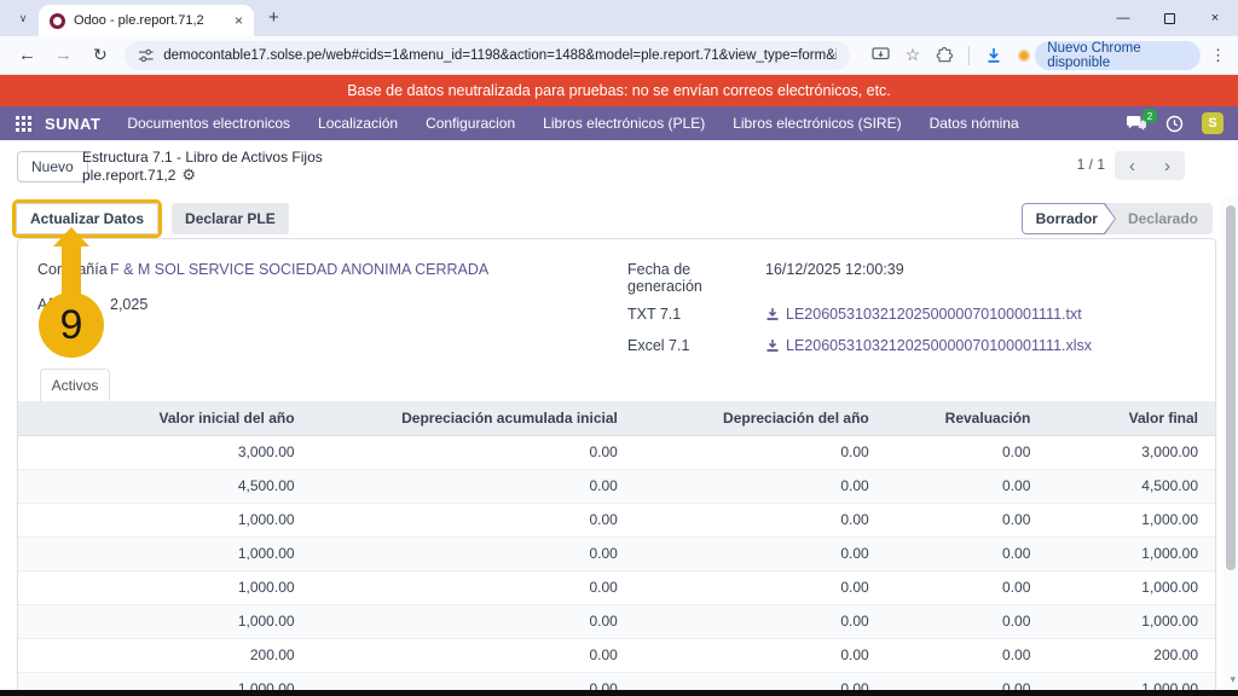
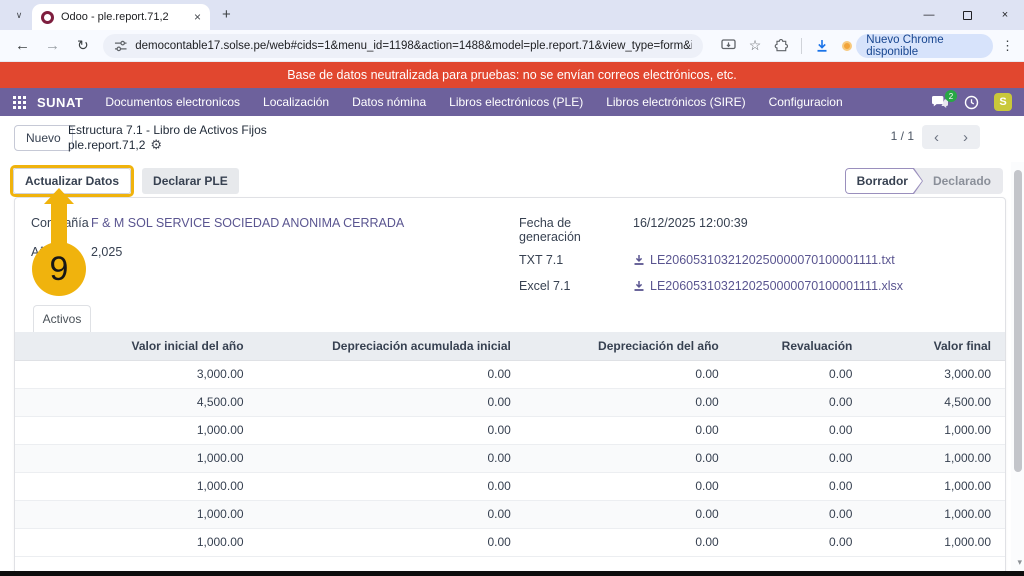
  ∨
  Odoo - ple.report.71,2
  ×
  +
  —
  ×
  ←
  →
  ↻
  democontable17.solse.pe/web#cids=1&menu_id=1198&action=1488&model=ple.report.71&view_type=form&
  ☆
  Nuevo Chrome disponible
  ⋮
  Base de datos neutralizada para pruebas: no se envían correos electrónicos, etc.
  SUNAT
  Documentos electronicos
  Localización
- Configuracion
+ Datos nómina
  Libros electrónicos (PLE)
  Libros electrónicos (SIRE)
- Datos nómina
+ Configuracion
  2
  S
  Nuevo
  Estructura 7.1 - Libro de Activos Fijos
  ple.report.71,2
  ⚙
  1 / 1
  ‹
  ›
  Actualizar Datos
  Declarar PLE
  Borrador
  Declarado
  Coañía
  F & M SOL SERVICE SOCIEDAD ANONIMA CERRADA
  2,025
  Fecha de generación
  16/12/2025 12:00:39
  TXT 7.1
  LE2060531032120250000070100001111.txt
  Excel 7.1
  LE2060531032120250000070100001111.xlsx
  Activos
  Valor inicial del año	Depreciación acumulada inicial	Depreciación del año	Revaluación	Valor final
  3,000.00	0.00	0.00	0.00	3,000.00
  4,500.00	0.00	0.00	0.00	4,500.00
  1,000.00	0.00	0.00	0.00	1,000.00
  1,000.00	0.00	0.00	0.00	1,000.00
  1,000.00	0.00	0.00	0.00	1,000.00
  1,000.00	0.00	0.00	0.00	1,000.00
- 200.00	0.00	0.00	0.00	200.00
  1,000.00	0.00	0.00	0.00	1,000.00
  9
  ▾
